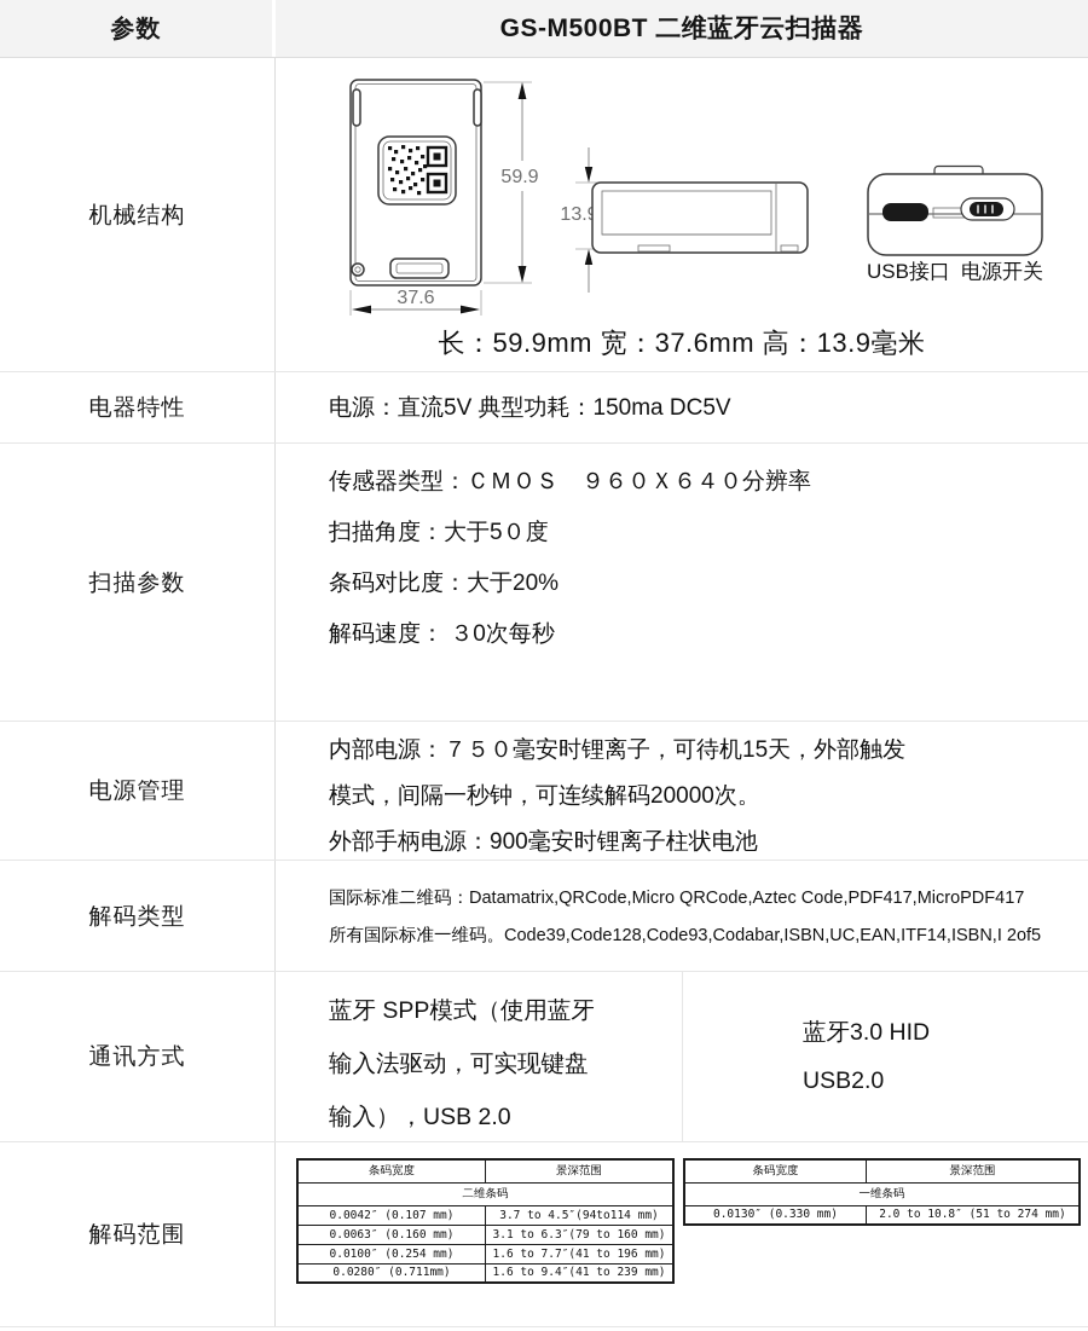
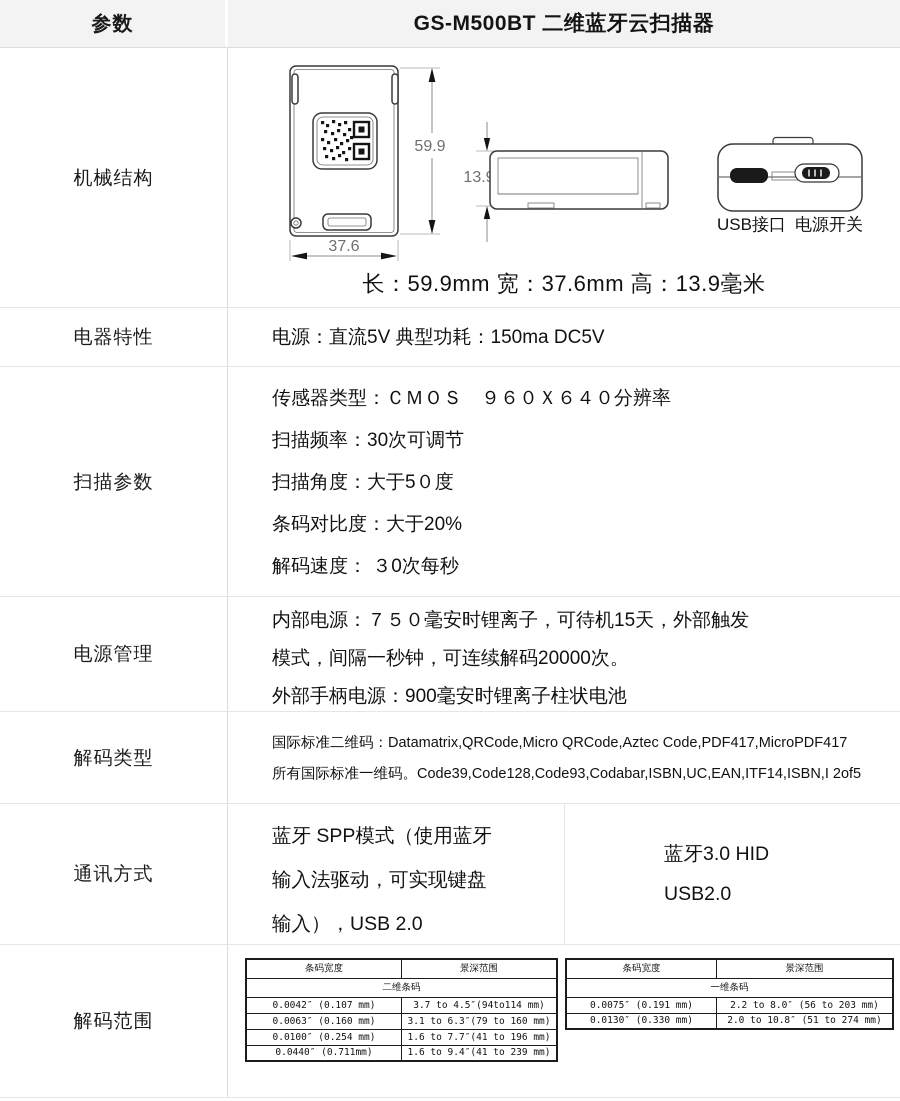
  参数
  GS-M500BT 二维蓝牙云扫描器
  机械结构
  59.9
  37.6
  13.
  USB接口
  电源开关
  长：59.9mm 宽：37.6mm 高：13.9毫米
  电器特性
  电源：直流5V 典型功耗：150ma DC5V
  扫描参数
  传感器类型：ＣＭＯＳ ９６０Ｘ６４０分辨率
+ 扫描频率：30次可调节
  扫描角度：大于5０度
  条码对比度：大于20%
  解码速度： ３0次每秒
  电源管理
  内部电源：７５０毫安时锂离子，可待机15天，外部触发
  模式，间隔一秒钟，可连续解码20000次。
  外部手柄电源：900毫安时锂离子柱状电池
  解码类型
  国际标准二维码：Datamatrix,QRCode,Micro QRCode,Aztec Code,PDF417,MicroPDF417
  所有国际标准一维码。Code39,Code128,Code93,Codabar,ISBN,UC,EAN,ITF14,ISBN,I 2of5
  通讯方式
  蓝牙 SPP模式（使用蓝牙
  输入法驱动，可实现键盘
  输入），USB 2.0
  蓝牙3.0 HID
  USB2.0
  解码范围
  条码宽度	景深范围
  二维条码
  0.0042″ (0.107 mm)	3.7 to 4.5″(94to114 mm)
  0.0063″ (0.160 mm)	3.1 to 6.3″(79 to 160 mm)
  0.0100″ (0.254 mm)	1.6 to 7.7″(41 to 196 mm)
- 0.0280″ (0.711mm)	1.6 to 9.4″(41 to 239 mm)
+ 0.0440″ (0.711mm)	1.6 to 9.4″(41 to 239 mm)
  条码宽度	景深范围
  一维条码
+ 0.0075″ (0.191 mm)	2.2 to 8.0″ (56 to 203 mm)
  0.0130″ (0.330 mm)	2.0 to 10.8″ (51 to 274 mm)
